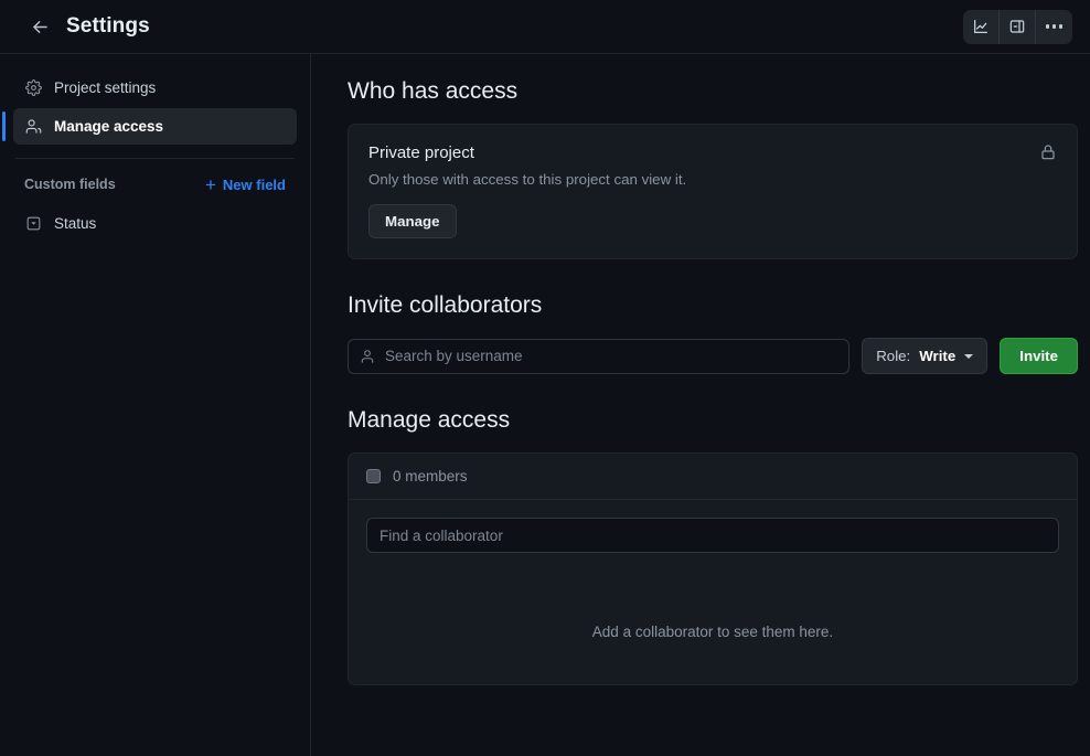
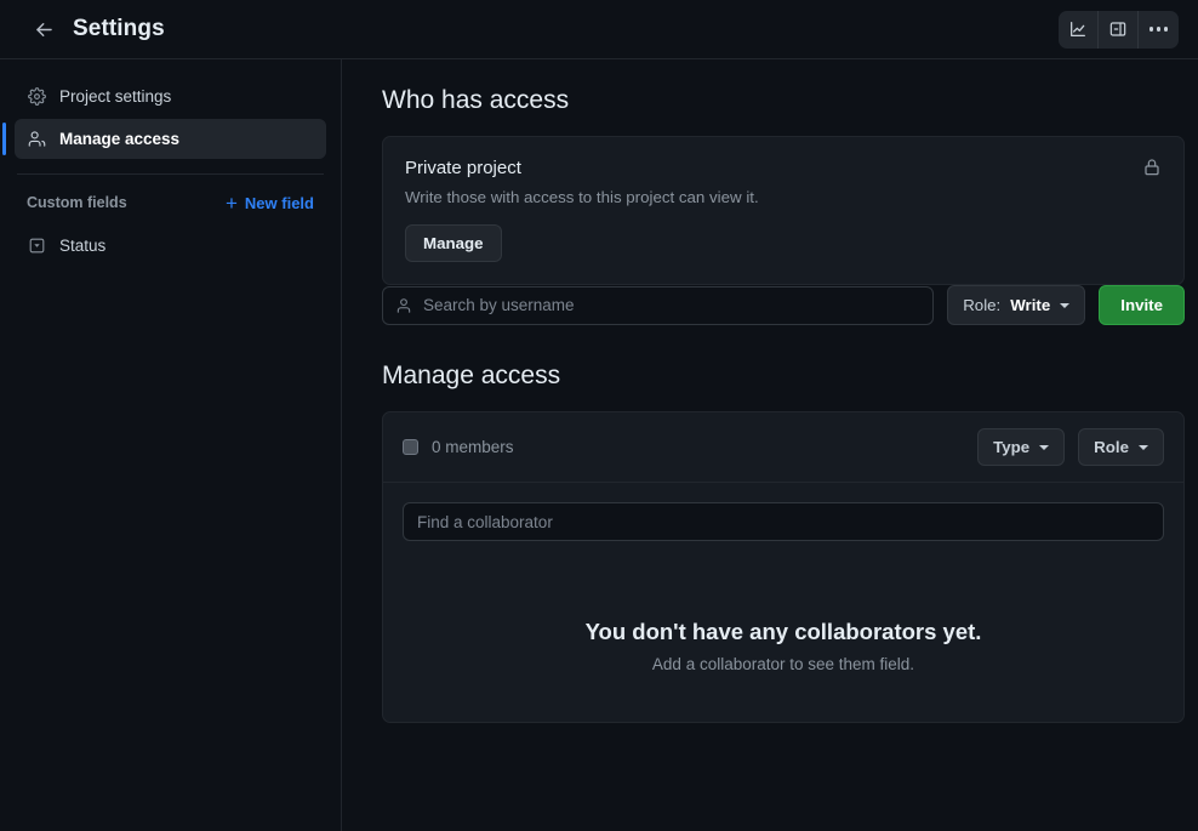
  Settings
  Project settings
  Manage access
  Custom fields
  +
  New field
  Status
  Who has access
  Private project
- Only those with access to this project can view it.
+ Write those with access to this project can view it.
  Manage
- Invite collaborators
  Search by username
  Role:
  Write
  Invite
  Manage access
  0 members
+ Type
+ Role
  Find a collaborator
+ You don't have any collaborators yet.
- Add a collaborator to see them here.
+ Add a collaborator to see them field.
